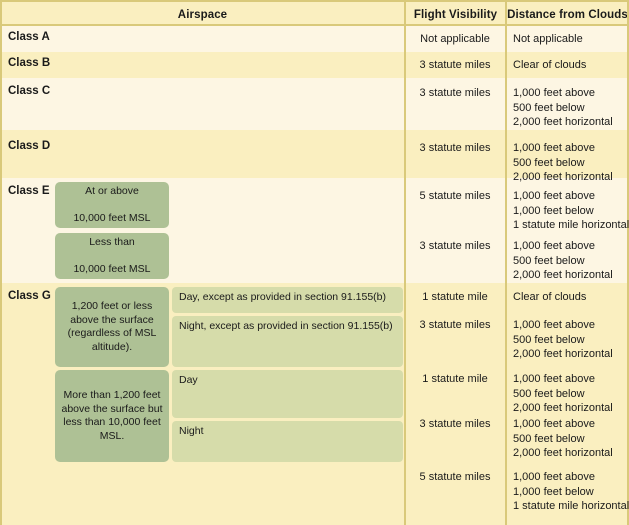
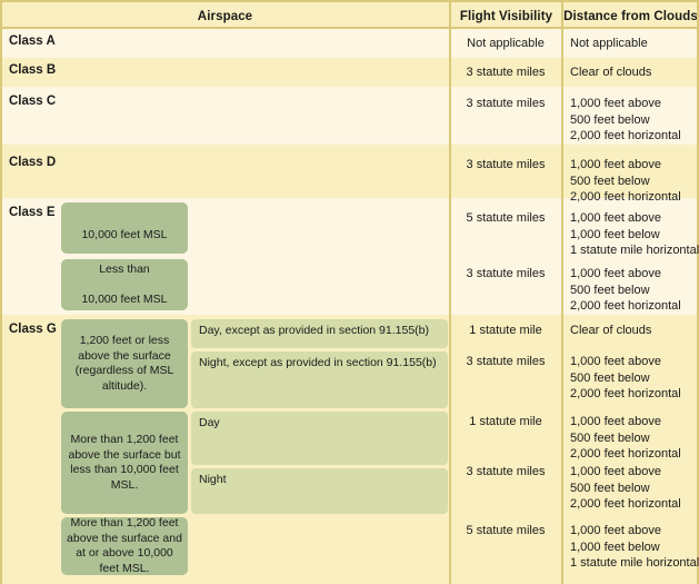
  Airspace
  Flight Visibility
  Distance from Clouds
  Class A
  Not applicable
  Not applicable
  Class B
  3 statute miles
  Clear of clouds
  Class C
  3 statute miles
  1,000 feet above
  500 feet below
  2,000 feet horizontal
  Class D
  3 statute miles
  1,000 feet above
  500 feet below
  2,000 feet horizontal
  Class E
- At or above
  10,000 feet MSL
  5 statute miles
  1,000 feet above
  1,000 feet below
  1 statute mile horizontal
  Less than
  10,000 feet MSL
  3 statute miles
  1,000 feet above
  500 feet below
  2,000 feet horizontal
  Class G
  1,200 feet or less above the surface (regardless of MSL altitude).
  Day, except as provided in section 91.155(b)
  1 statute mile
  Clear of clouds
  Night, except as provided in section 91.155(b)
  3 statute miles
  1,000 feet above
  500 feet below
  2,000 feet horizontal
  More than 1,200 feet above the surface but less than 10,000 feet MSL.
  Day
  1 statute mile
  1,000 feet above
  500 feet below
  2,000 feet horizontal
  Night
  3 statute miles
  1,000 feet above
  500 feet below
  2,000 feet horizontal
+ More than 1,200 feet above the surface and at or above 10,000 feet MSL.
  5 statute miles
  1,000 feet above
  1,000 feet below
  1 statute mile horizontal
